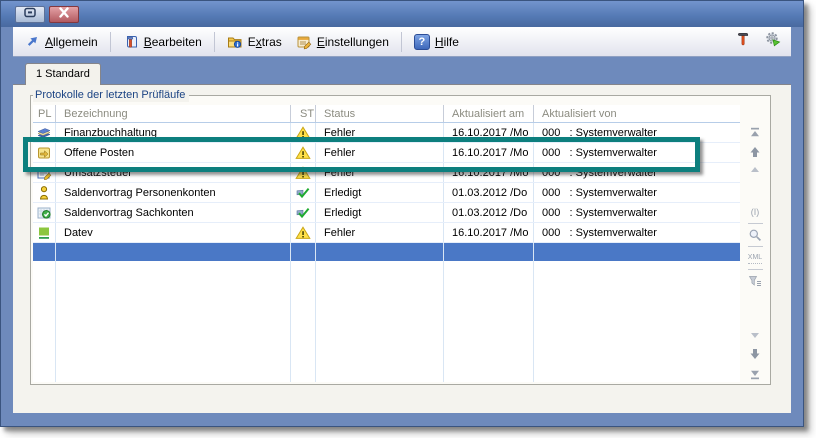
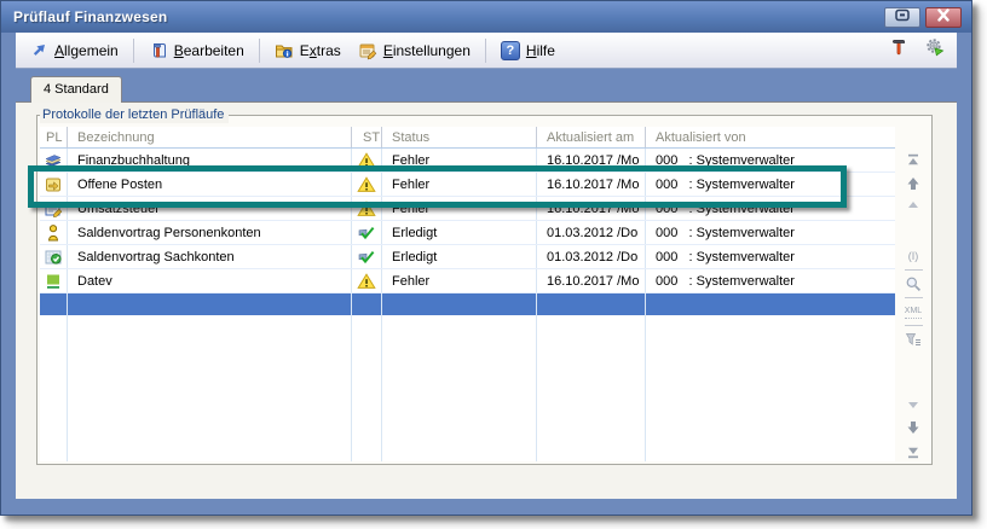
+ Prüflauf Finanzwesen
  Allgemein
  Bearbeiten
  Extras
  Einstellungen
  ?
  Hilfe
- 1 Standard
+ 4 Standard
  Protokolle der letzten Prüfläufe
  PL
  Bezeichnung
  ST
  Status
  Aktualisiert am
  Aktualisiert von
  Finanzbuchhaltung
  Fehler
  16.10.2017 /Mo
  000 : Systemverwalter
  Offene Posten
  Fehler
  16.10.2017 /Mo
  000 : Systemverwalter
  Umsatzsteuer
  Fehler
  16.10.2017 /Mo
  000 : Systemverwalter
  Saldenvortrag Personenkonten
  Erledigt
  01.03.2012 /Do
  000 : Systemverwalter
  Saldenvortrag Sachkonten
  Erledigt
  01.03.2012 /Do
  000 : Systemverwalter
  Datev
  Fehler
  16.10.2017 /Mo
  000 : Systemverwalter
  (I)
